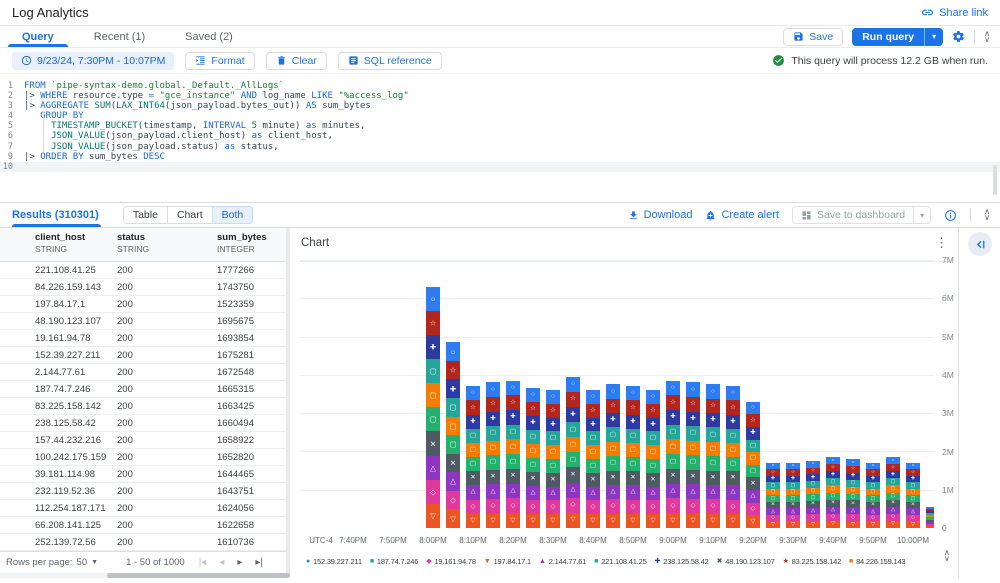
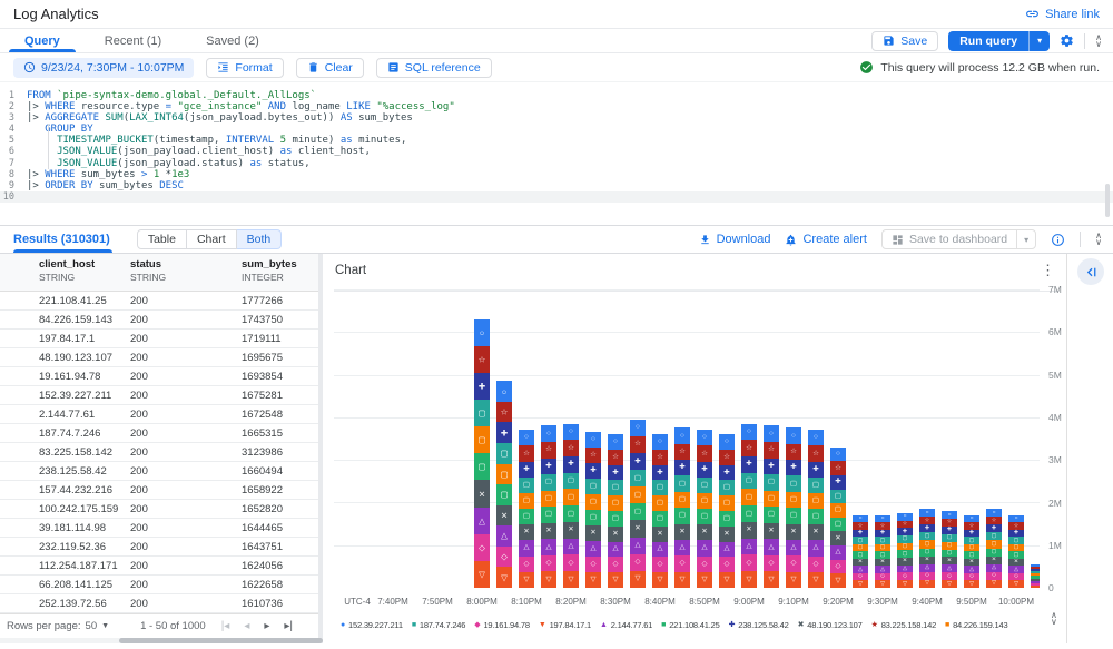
  Log Analytics
  Share link
  Query
  Recent (1)
  Saved (2)
  Save
  Run query
  ▾
  ∧
  ∨
  9/23/24, 7:30PM - 10:07PM
  Format
  Clear
  SQL reference
  This query will process 12.2 GB when run.
  1
  FROM `pipe-syntax-demo.global._Default._AllLogs`
  2
  |> WHERE resource.type = "gce_instance" AND log_name LIKE "%access_log"
  3
  |> AGGREGATE SUM(LAX_INT64(json_payload.bytes_out)) AS sum_bytes
  4
  GROUP BY
  5
  TIMESTAMP_BUCKET(timestamp, INTERVAL 5 minute) as minutes,
  6
  JSON_VALUE(json_payload.client_host) as client_host,
  7
  JSON_VALUE(json_payload.status) as status,
+ 8
+ |> WHERE sum_bytes > 1 *1e3
  9
  |> ORDER BY sum_bytes DESC
  10
  Results (310301)
  Table
  Chart
  Both
  Download
  Create alert
  Save to dashboard
  ▾
  ∧
  ∨
  client_host
  STRING
  status
  STRING
  sum_bytes
  INTEGER
  221.108.41.25
  200
  1777266
  84.226.159.143
  200
  1743750
  197.84.17.1
  200
- 1523359
+ 1719111
  48.190.123.107
  200
  1695675
  19.161.94.78
  200
  1693854
  152.39.227.211
  200
  1675281
  2.144.77.61
  200
  1672548
  187.74.7.246
  200
  1665315
  83.225.158.142
  200
- 1663425
+ 3123986
  238.125.58.42
  200
  1660494
  157.44.232.216
  200
  1658922
  100.242.175.159
  200
  1652820
  39.181.114.98
  200
  1644465
  232.119.52.36
  200
  1643751
  112.254.187.171
  200
  1624056
  66.208.141.125
  200
  1622658
  252.139.72.56
  200
  1610736
  Rows per page:
  50
  1 - 50 of 1000
  |◂
  ◂
  ▸
  ▸|
  Chart
  ⋮
  ○
  ☆
  ✚
  ▢
  ▢
  ▢
  ✕
  △
  ◇
  ▽
  ○
  ☆
  ✚
  ▢
  ▢
  ▢
  ✕
  △
  ◇
  ▽
  7M
  6M
  5M
  4M
  3M
  2M
  1M
  0
  UTC-4
  7:40PM
  7:50PM
  8:00PM
  8:10PM
  8:20PM
  8:30PM
  8:40PM
  8:50PM
  9:00PM
  9:10PM
  9:20PM
  9:30PM
  9:40PM
  9:50PM
  10:00PM
  152.39.227.211
  187.74.7.246
  19.161.94.78
  197.84.17.1
  2.144.77.61
  221.108.41.25
  238.125.58.42
  48.190.123.107
  83.225.158.142
  84.226.159.143
  ∧
  ∨
